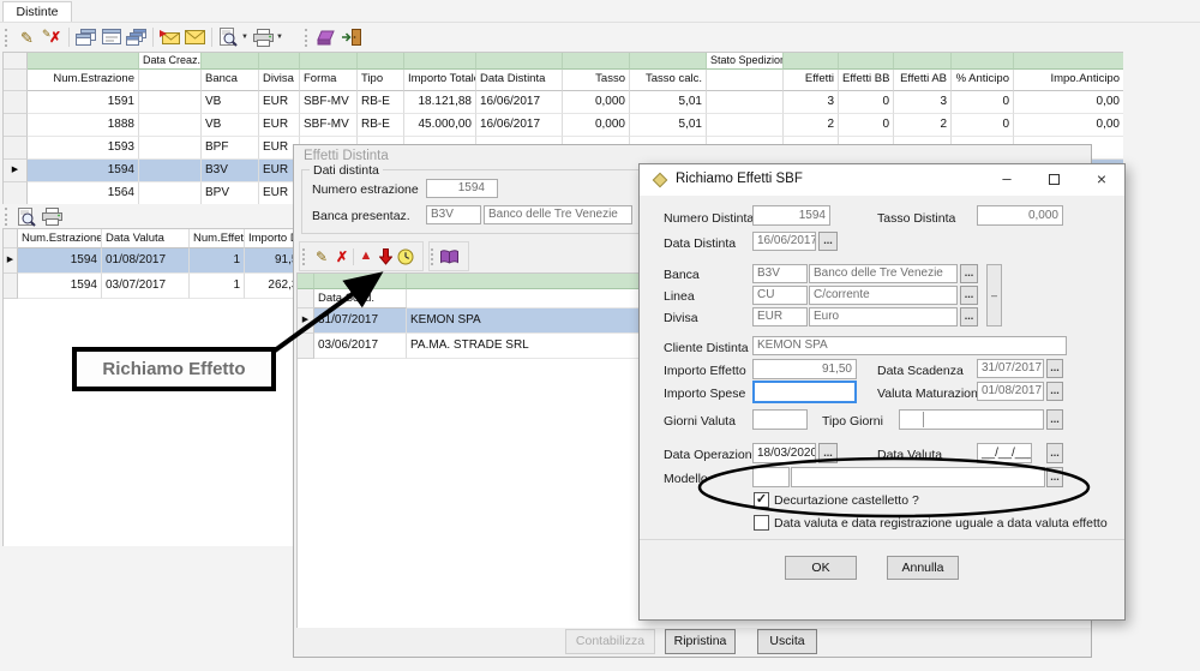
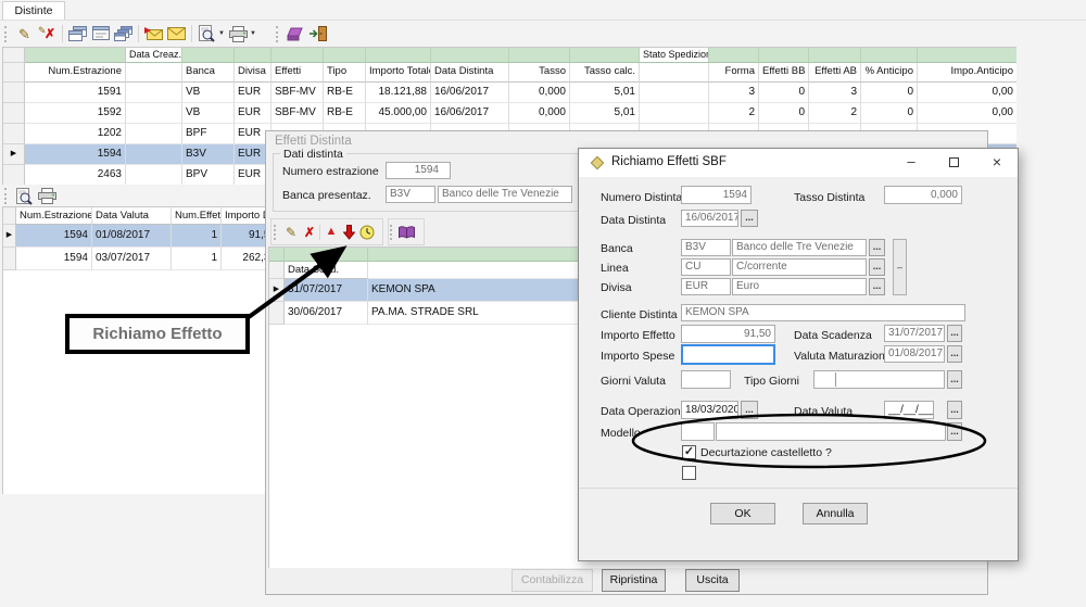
  Distinte
  ✎
  ✎
  ✗
  Stato Spedizio
  Num.Estrazione
  Banca
  Divisa
- Forma
+ Effetti
  Tipo
  Importo Total
  Data Distinta
  Tasso
  Tasso calc.
- Effetti
+ Forma
  Effetti BB
  Effetti AB
  % Anticipo
  Impo.Anticipo
  1591
  VB
  EUR
  SBF-MV
  RB-E
  18.121,88
  16/06/2017
  0,000
  5,01
  3
  0
  3
  0
  0,00
- 1888
+ 1592
  VB
  EUR
  SBF-MV
  RB-E
  45.000,00
  16/06/2017
  0,000
  5,01
  2
  0
  2
  0
  0,00
- 1593
+ 1202
  BPF
  EUR
  1594
  B3V
  EUR
- 1564
+ 2463
  BPV
  EUR
  Num.Estrazione
  Data Valuta
  Num.Effet
  1594
  01/08/2017
  1
  1594
  03/07/2017
  1
  Effetti Distinta
  Dati distinta
  Numero estrazione
  1594
  Banca presentaz.
  B3V
  Banco delle Tre Venezie
  ✎
  ✗
  ▲
  Datacad.
  31/07/2017
  KEMON SPA
- 03/06/2017
+ 30/06/2017
  PA.MA. STRADE SRL
  Contabilizza
  Ripristina
  Uscita
  Richiamo Effetti SBF
  –
  ×
  Numero Distinta
  1594
  Tasso Distinta
  0,000
  Data Distinta
  16/06/2017
  ...
  Banca
  B3V
  Banco delle Tre Venezie
  ...
  Linea
  CU
  C/corrente
  ...
  Divisa
  EUR
  Euro
  ...
  –
  Cliente Distinta
  KEMON SPA
  Importo Effetto
  91,50
  Data Scadenza
  31/07/2017
  ...
  Importo Spese
  Valuta Maturazion
  01/08/2017
  ...
  Giorni Valuta
  Tipo Giorni
  ...
  Data Operazion
  18/03/2020
  ...
  Data Valuta
  __/__/___
  ...
  Modello
  ...
  ✓
  Decurtazione castelletto ?
- Data valuta e data registrazione uguale a data valuta effetto
  OK
  Annulla
  Richiamo Effetto
